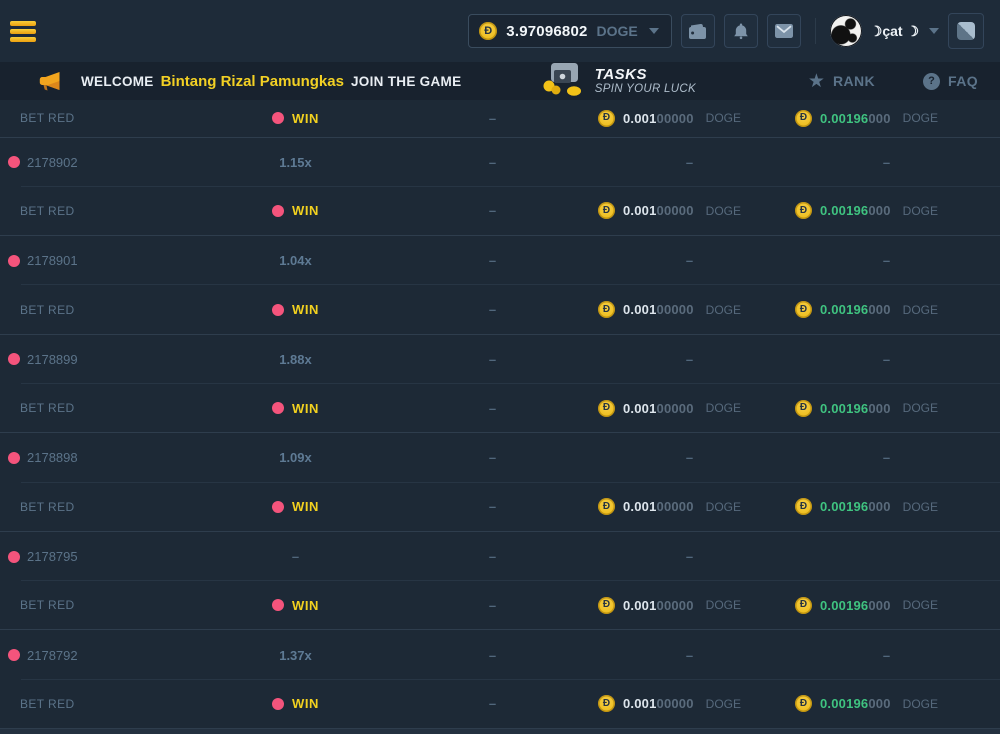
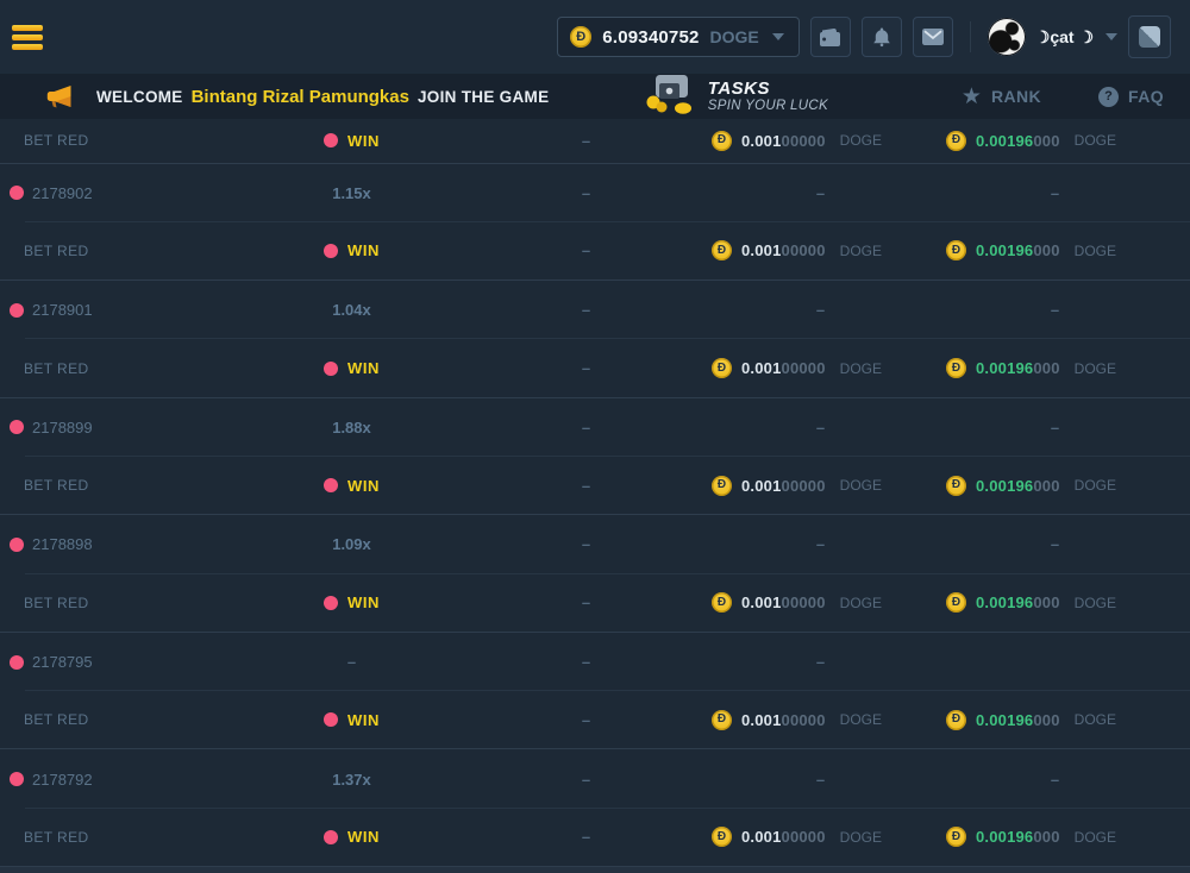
  Đ
- 3.97096802
+ 6.09340752
  DOGE
  ☽çat ☽
  WELCOME
  Bintang Rizal Pamungkas
  JOIN THE GAME
  TASKS
  SPIN YOUR LUCK
  ★
  RANK
  ?
  FAQ
  BET RED
  WIN
  –
  Đ
  0.00100000
  DOGE
  Đ
  0.00196000
  DOGE
  2178902
  1.15x
  –
  –
  –
  BET RED
  WIN
  –
  Đ
  0.00100000
  DOGE
  Đ
  0.00196000
  DOGE
  2178901
  1.04x
  –
  –
  –
  BET RED
  WIN
  –
  Đ
  0.00100000
  DOGE
  Đ
  0.00196000
  DOGE
  2178899
  1.88x
  –
  –
  –
  BET RED
  WIN
  –
  Đ
  0.00100000
  DOGE
  Đ
  0.00196000
  DOGE
  2178898
  1.09x
  –
  –
  –
  BET RED
  WIN
  –
  Đ
  0.00100000
  DOGE
  Đ
  0.00196000
  DOGE
  2178795
  –
  –
  –
  BET RED
  WIN
  –
  Đ
  0.00100000
  DOGE
  Đ
  0.00196000
  DOGE
  2178792
  1.37x
  –
  –
  –
  BET RED
  WIN
  –
  Đ
  0.00100000
  DOGE
  Đ
  0.00196000
  DOGE
